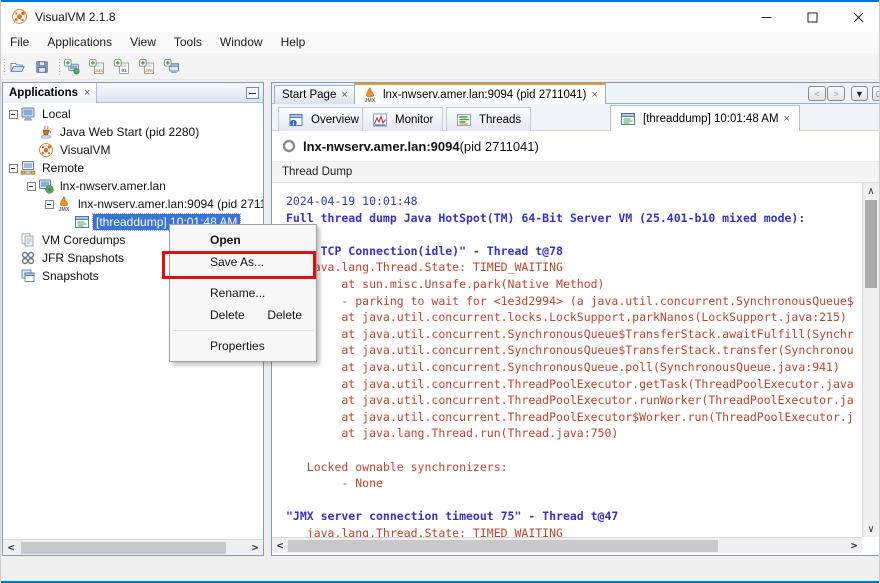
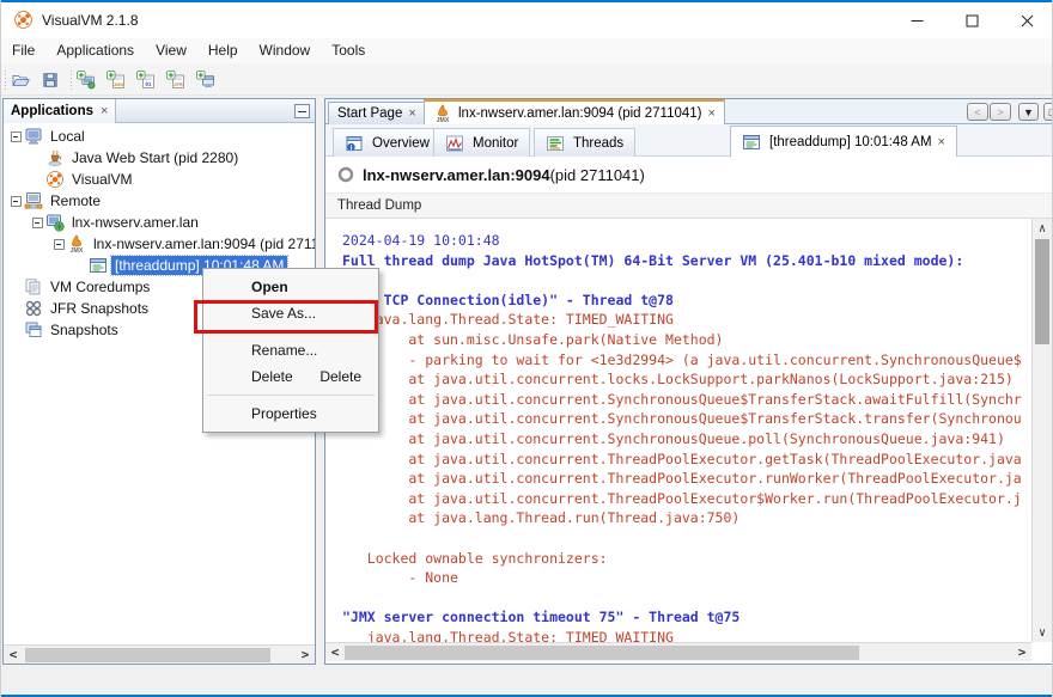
  VisualVM 2.1.8
  File
  Applications
  View
- Tools
+ Help
  Window
- Help
+ Tools
  Applications
  ×
  Local
  Java Web Start (pid 2280)
  VisualVM
  Remote
  lnx-nwserv.amer.lan
  lnx-nwserv.amer.lan:9094 (pid 2711
  [threaddump] 10:01:48 AM
  VM Coredumps
  JFR Snapshots
  Snapshots
  <
  >
  Start Page
  ×
  lnx-nwserv.amer.lan:9094 (pid 2711041)
  ×
  <
  >
  ▼
  Overview
  Monitor
  Threads
  [threaddump] 10:01:48 AM
  ×
  lnx-nwserv.amer.lan:9094
  (pid 2711041)
  Thread Dump
  2024-04-19 10:01:48
  Full thread dump Java HotSpot(TM) 64-Bit Server VM (25.401-b10 mixed mode):
  TCP Connection(idle)" - Thread t@78
  ava.lang.Thread.State: TIMED_WAITING
  at sun.misc.Unsafe.park(Native Method)
  - parking to wait for <1e3d2994> (a java.util.concurrent.SynchronousQueue$
  at java.util.concurrent.locks.LockSupport.parkNanos(LockSupport.java:215)
  at java.util.concurrent.SynchronousQueue$TransferStack.awaitFulfill(Synchr
  at java.util.concurrent.SynchronousQueue$TransferStack.transfer(Synchronou
  at java.util.concurrent.SynchronousQueue.poll(SynchronousQueue.java:941)
  at java.util.concurrent.ThreadPoolExecutor.getTask(ThreadPoolExecutor.java
  at java.util.concurrent.ThreadPoolExecutor.runWorker(ThreadPoolExecutor.ja
  at java.util.concurrent.ThreadPoolExecutor$Worker.run(ThreadPoolExecutor.j
  at java.lang.Thread.run(Thread.java:750)
  Locked ownable synchronizers:
  - None
- "JMX server connection timeout 75" - Thread t@47
+ "JMX server connection timeout 75" - Thread t@75
  java.lang.Thread.State: TIMED_WAITING
  ∧
  ∨
  <
  >
  Open
  Save As...
  Rename...
  Delete
  Delete
  Properties
